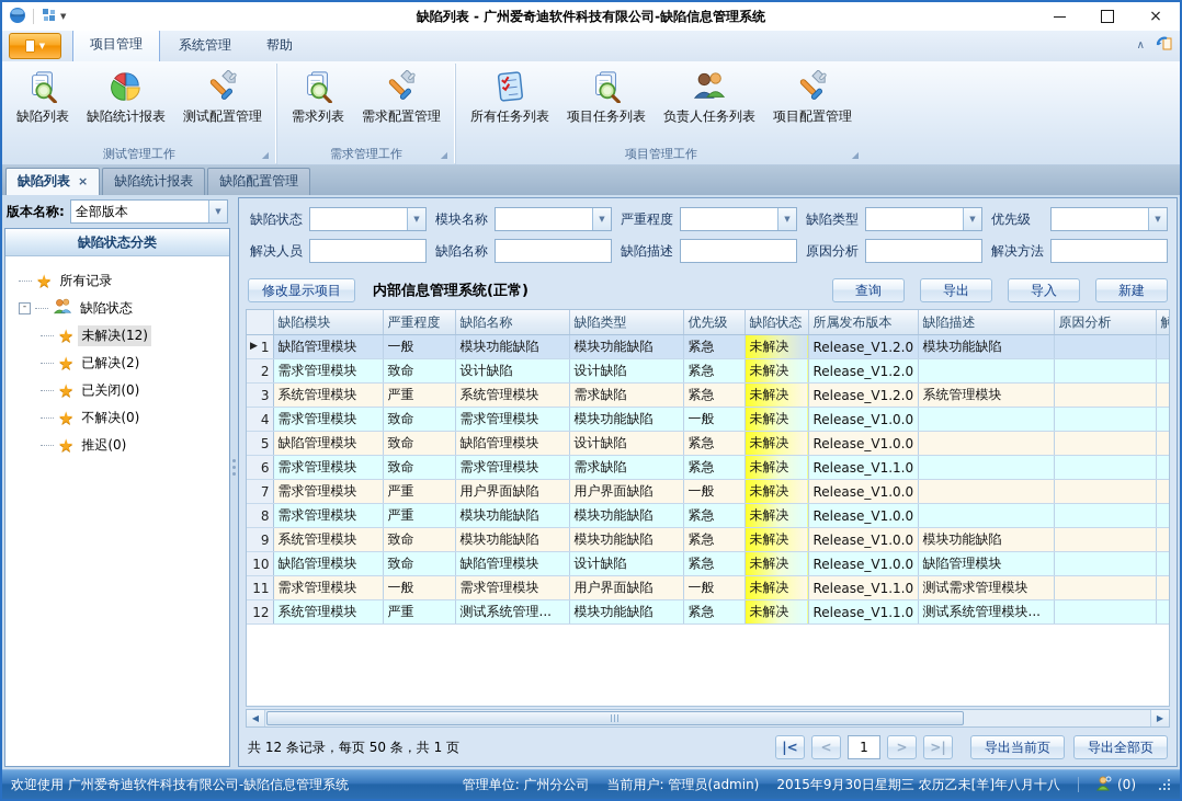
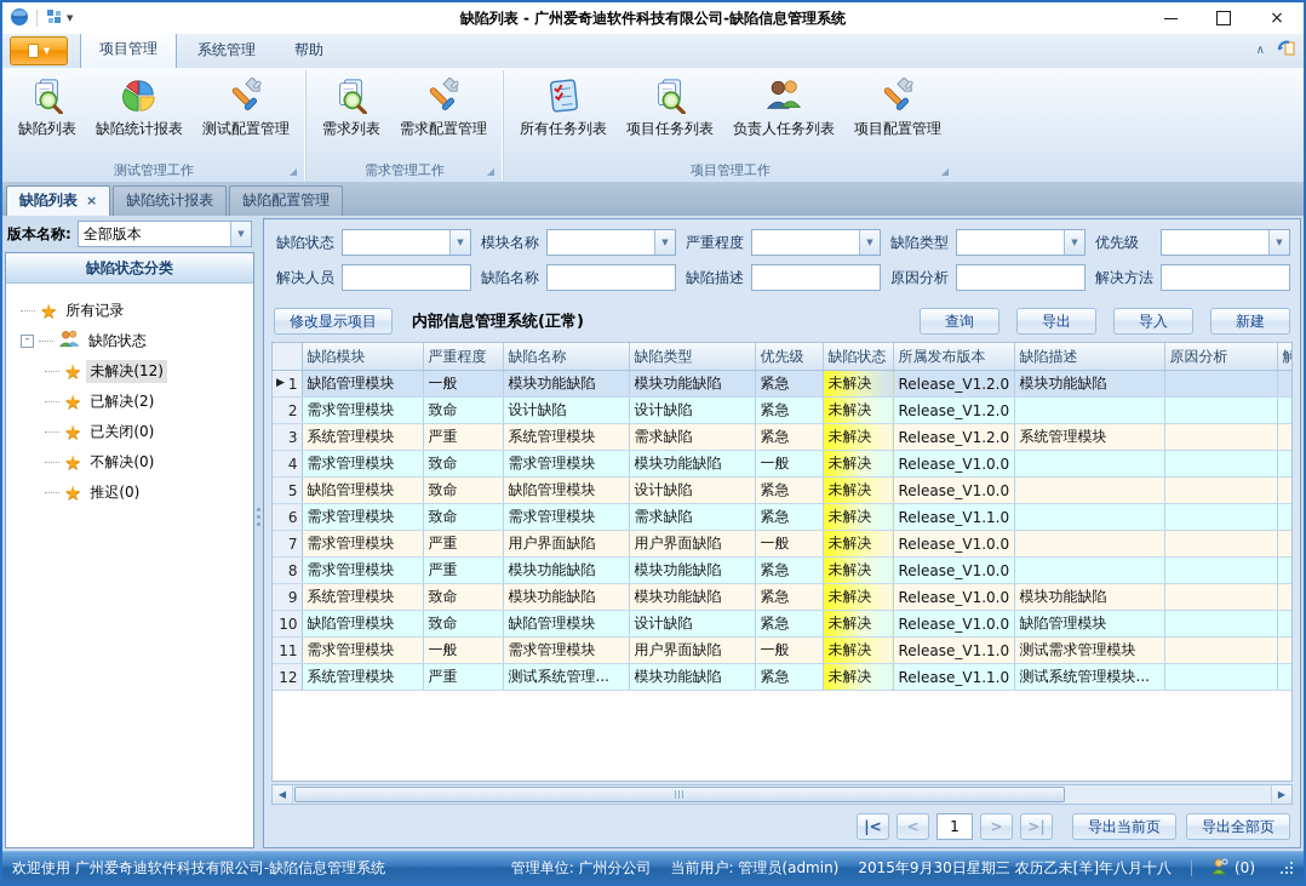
  ▼
  缺陷列表 - 广州爱奇迪软件科技有限公司-缺陷信息管理系统
  ×
  ▼
  项目管理
  系统管理
  帮助
  ∧
  缺陷列表
  缺陷统计报表
  测试配置管理
  测试管理工作
  ◢
  需求列表
  需求配置管理
  需求管理工作
  ◢
  所有任务列表
  项目任务列表
  负责人任务列表
  项目配置管理
  项目管理工作
  ◢
  缺陷列表
  ×
  缺陷统计报表
  缺陷配置管理
  版本名称:
  全部版本
  ▼
  缺陷状态分类
  ★
  所有记录
  -
  缺陷状态
  ★
  未解决(12)
  ★
  已解决(2)
  ★
  已关闭(0)
  ★
  不解决(0)
  ★
  推迟(0)
  缺陷状态
  ▼
  模块名称
  ▼
  严重程度
  ▼
  缺陷类型
  ▼
  优先级
  ▼
  解决人员
  缺陷名称
  缺陷描述
  原因分析
  解决方法
  修改显示项目
  内部信息管理系统(正常)
  查询
  导出
  导入
  新建
  	缺陷模块	严重程度	缺陷名称	缺陷类型	优先级	缺陷状态	所属发布版本	缺陷描述	原因分析	解
  ▶ 1	缺陷管理模块	一般	模块功能缺陷	模块功能缺陷	紧急	未解决	Release_V1.2.0	模块功能缺陷
  2	需求管理模块	致命	设计缺陷	设计缺陷	紧急	未解决	Release_V1.2.0
  3	系统管理模块	严重	系统管理模块	需求缺陷	紧急	未解决	Release_V1.2.0	系统管理模块
  4	需求管理模块	致命	需求管理模块	模块功能缺陷	一般	未解决	Release_V1.0.0
  5	缺陷管理模块	致命	缺陷管理模块	设计缺陷	紧急	未解决	Release_V1.0.0
  6	需求管理模块	致命	需求管理模块	需求缺陷	紧急	未解决	Release_V1.1.0
  7	需求管理模块	严重	用户界面缺陷	用户界面缺陷	一般	未解决	Release_V1.0.0
  8	需求管理模块	严重	模块功能缺陷	模块功能缺陷	紧急	未解决	Release_V1.0.0
  9	系统管理模块	致命	模块功能缺陷	模块功能缺陷	紧急	未解决	Release_V1.0.0	模块功能缺陷
  10	缺陷管理模块	致命	缺陷管理模块	设计缺陷	紧急	未解决	Release_V1.0.0	缺陷管理模块
  11	需求管理模块	一般	需求管理模块	用户界面缺陷	一般	未解决	Release_V1.1.0	测试需求管理模块
  12	系统管理模块	严重	测试系统管理...	模块功能缺陷	紧急	未解决	Release_V1.1.0	测试系统管理模块...
  ◀
  ▶
- 共 12 条记录，每页 50 条，共 1 页
  |<
  <
  1
  >
  >|
  导出当前页
  导出全部页
  欢迎使用 广州爱奇迪软件科技有限公司-缺陷信息管理系统
  管理单位: 广州分公司
  当前用户: 管理员(admin)
  2015年9月30日星期三 农历乙未[羊]年八月十八
  (0)
